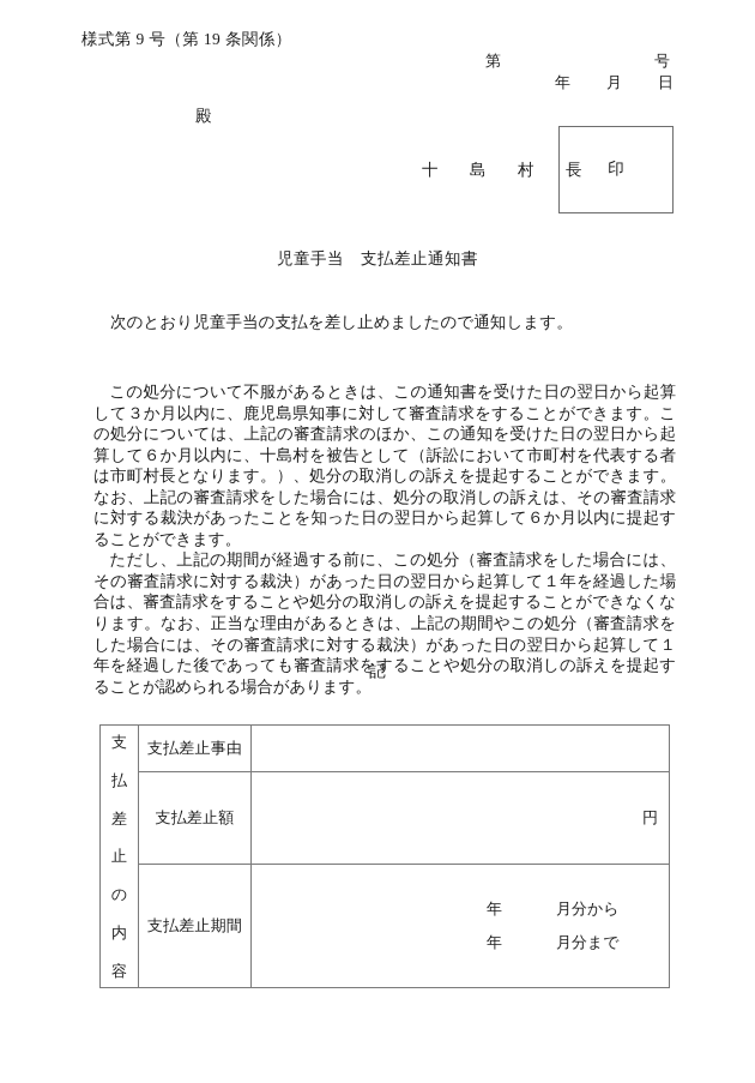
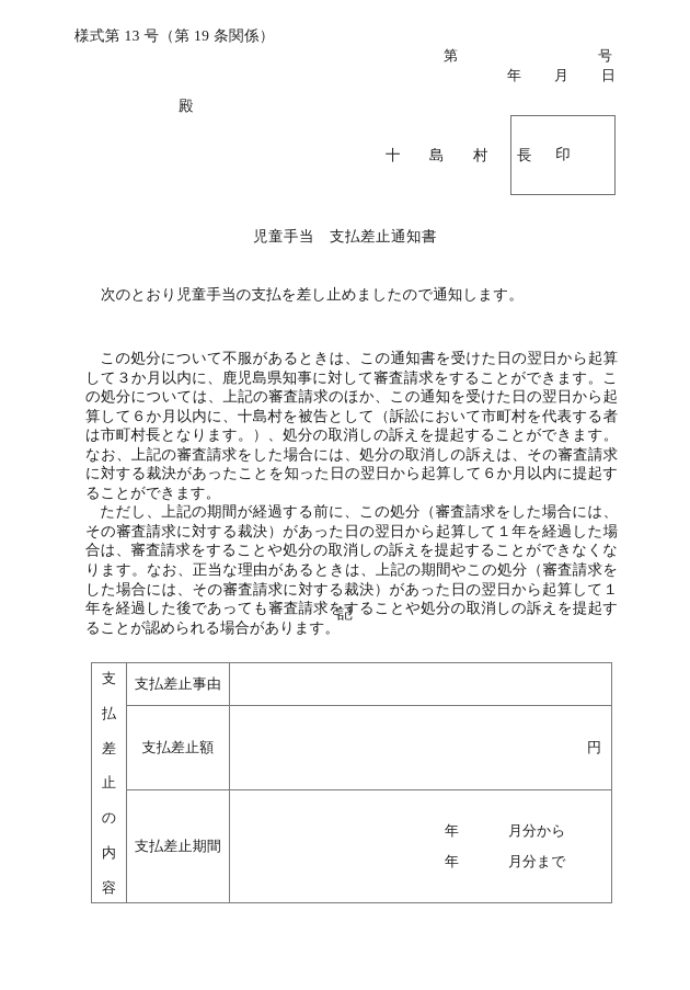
- 様式第 9 号（第 19 条関係）
+ 様式第 13 号（第 19 条関係）
  第
  号
  年
  月
  日
  殿
  十 島 村 長
  印
  児童手当 支払差止通知書
  次のとおり児童手当の支払を差し止めましたので通知します。
  この処分について不服があるときは、この通知書を受けた日の翌日から起算して３か月以内に、鹿児島県知事に対して審査請求をすることができます。この処分については、上記の審査請求のほか、この通知を受けた日の翌日から起算して６か月以内に、十島村を被告として（訴訟において市町村を代表する者は市町村長となります。）、処分の取消しの訴えを提起することができます。なお、上記の審査請求をした場合には、処分の取消しの訴えは、その審査請求に対する裁決があったことを知った日の翌日から起算して６か月以内に提起することができます。
  ただし、上記の期間が経過する前に、この処分（審査請求をした場合には、その審査請求に対する裁決）があった日の翌日から起算して１年を経過した場合は、審査請求をすることや処分の取消しの訴えを提起することができなくなります。なお、正当な理由があるときは、上記の期間やこの処分（審査請求をした場合には、その審査請求に対する裁決）があった日の翌日から起算して１年を経過した後であっても審査請求をすることや処分の取消しの訴えを提起することが認められる場合があります。
  記
  支 払 差 止 の 内 容	支払差止事由
  支払差止額	円
  支払差止期間	年 月分から 年 月分まで
